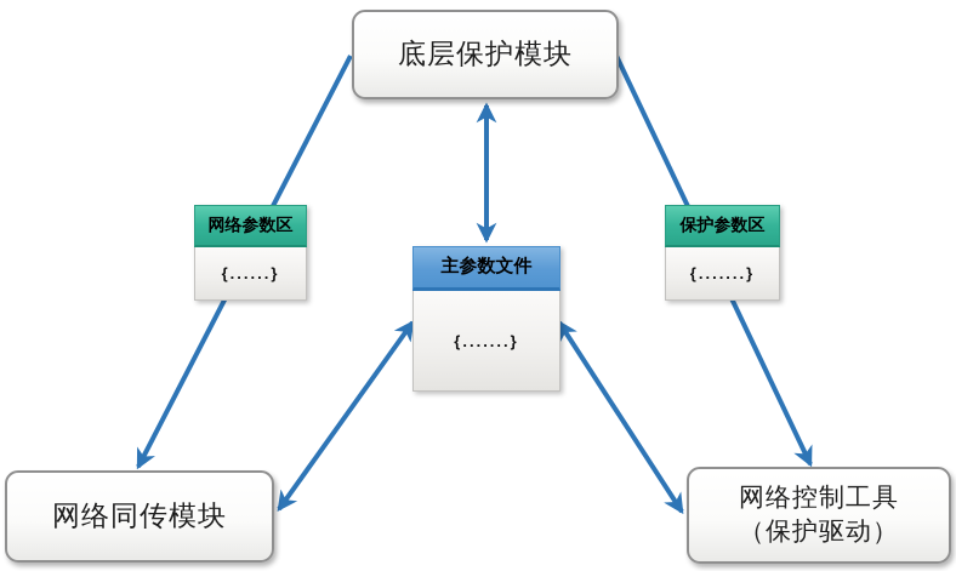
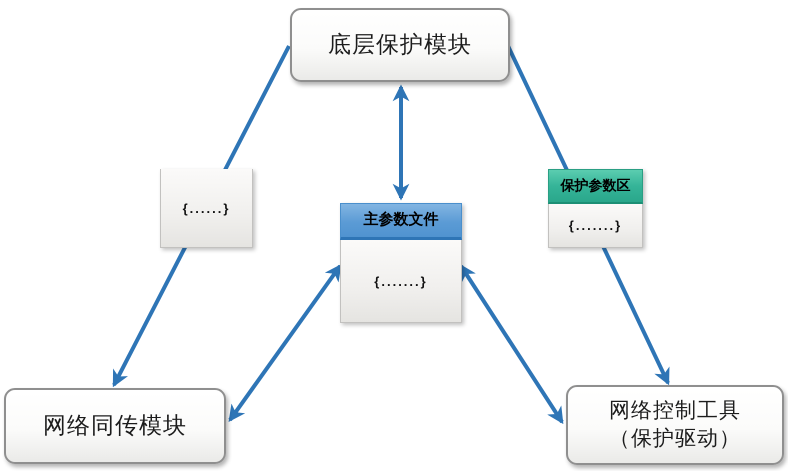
  底层保护模块
- 网络参数区
  {......}
  保护参数区
  {.......}
  主参数文件
  {.......}
  网络同传模块
  网络控制工具
  （保护驱动）
